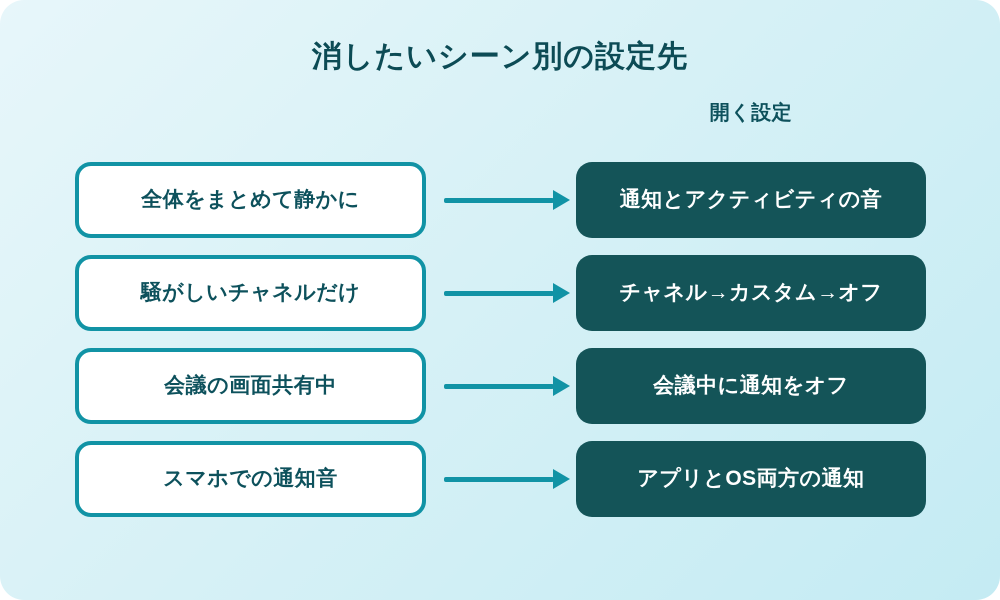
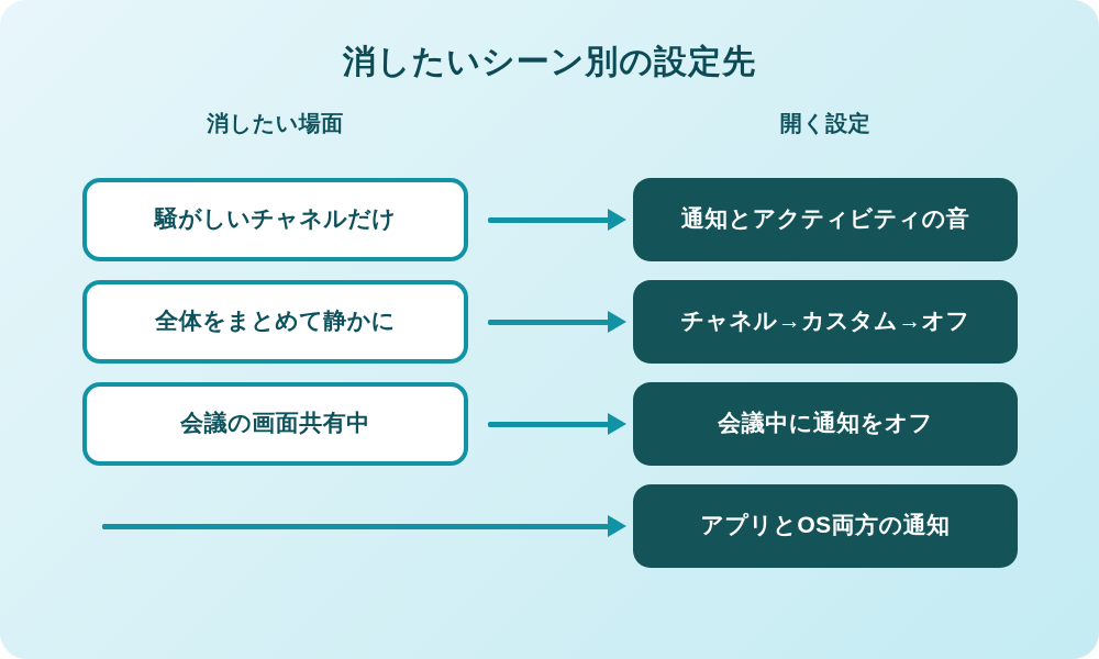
  消したいシーン別の設定先
+ 消したい場面
  開く設定
- 全体をまとめて静かに
+ 騒がしいチャネルだけ
  通知とアクティビティの音
- 騒がしいチャネルだけ
+ 全体をまとめて静かに
  チャネル→カスタム→オフ
  会議の画面共有中
  会議中に通知をオフ
- スマホでの通知音
  アプリとOS両方の通知
